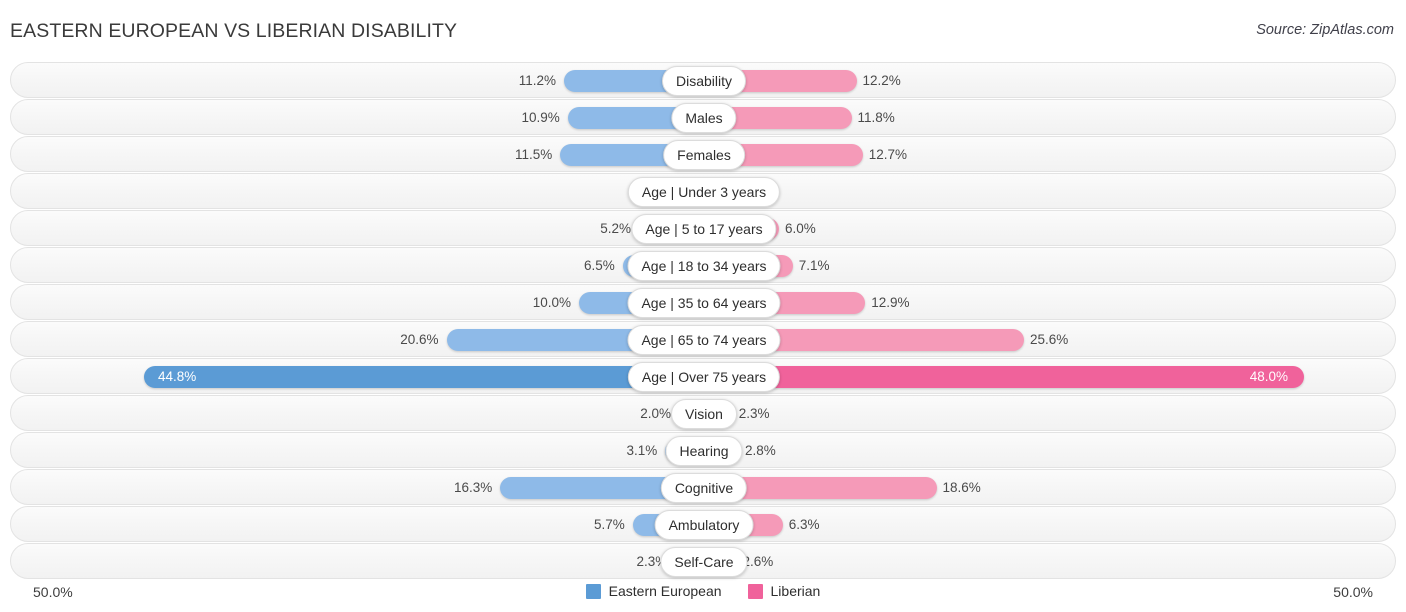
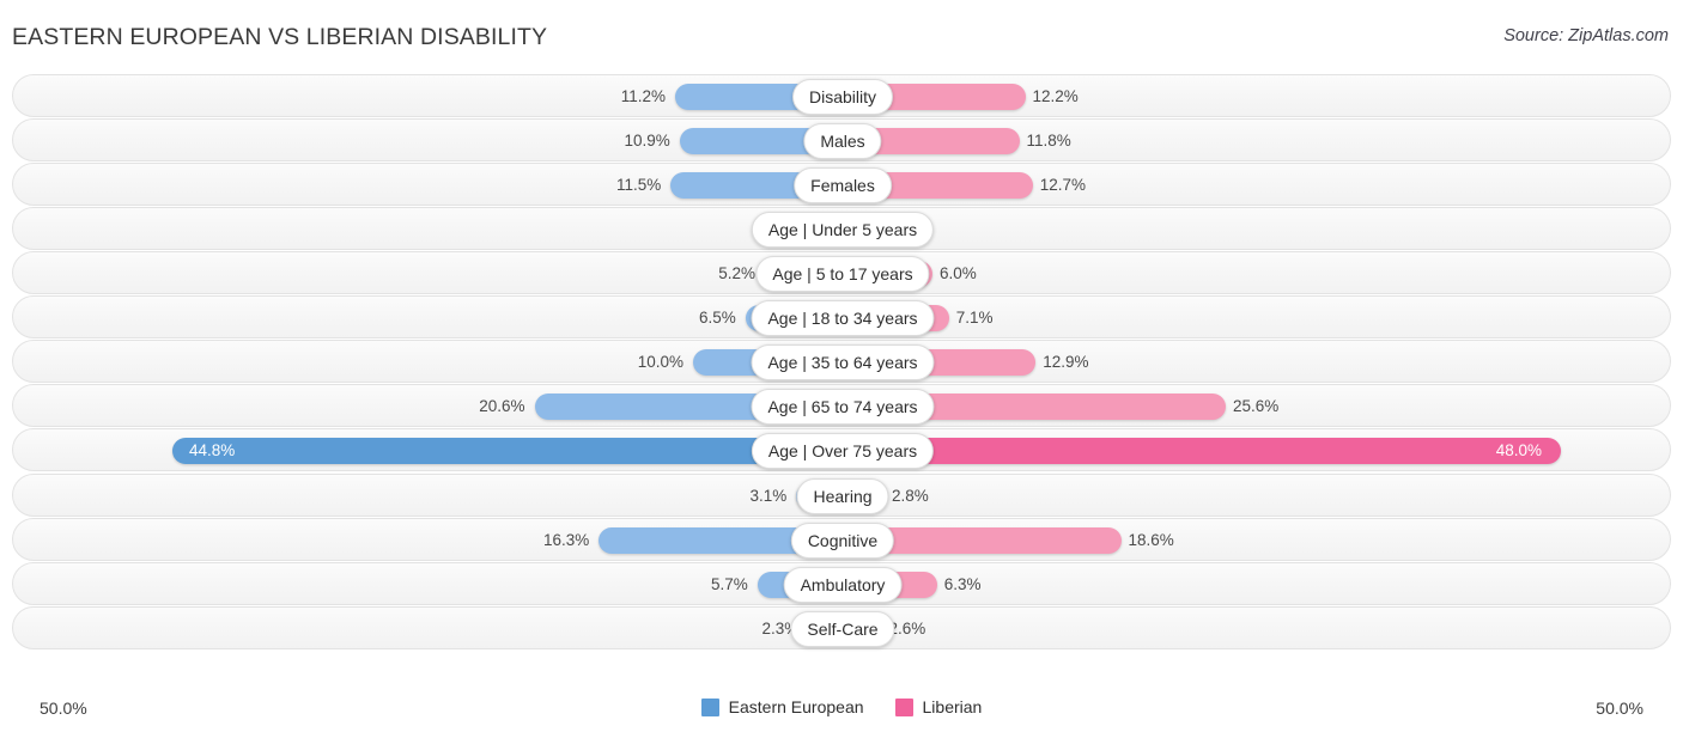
  EASTERN EUROPEAN VS LIBERIAN DISABILITY
  Source: ZipAtlas.com
  11.2%
  12.2%
  Disability
  10.9%
  11.8%
  Males
  11.5%
  12.7%
  Females
- Age | Under 3 years
+ Age | Under 5 years
  5.2%
  6.0%
  Age | 5 to 17 years
  6.5%
  7.1%
  Age | 18 to 34 years
  10.0%
  12.9%
  Age | 35 to 64 years
  20.6%
  25.6%
  Age | 65 to 74 years
  44.8%
  48.0%
  Age | Over 75 years
- 2.0%
- 2.3%
- Vision
  3.1%
  2.8%
  Hearing
  16.3%
  18.6%
  Cognitive
  5.7%
  6.3%
  Ambulatory
  2.3
  .6%
  Self-Care
  50.0%
  50.0%
  Eastern European
  Liberian
